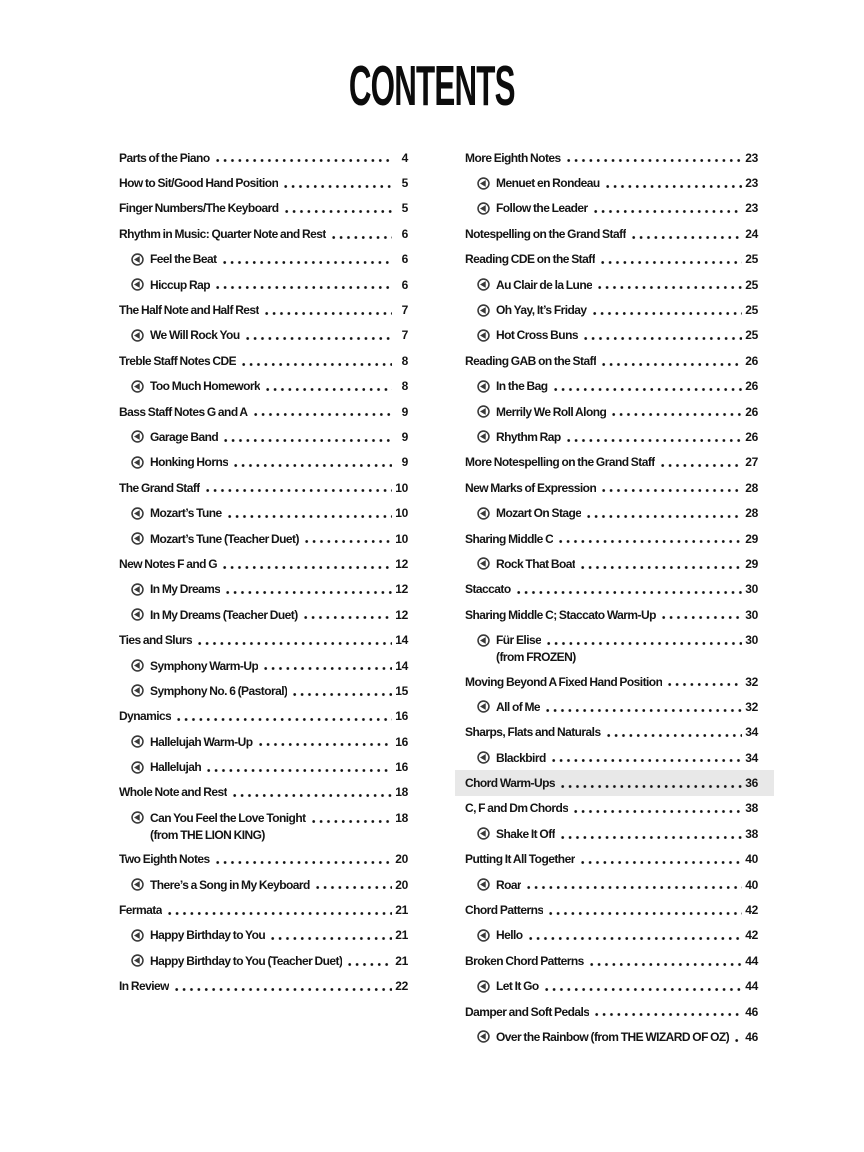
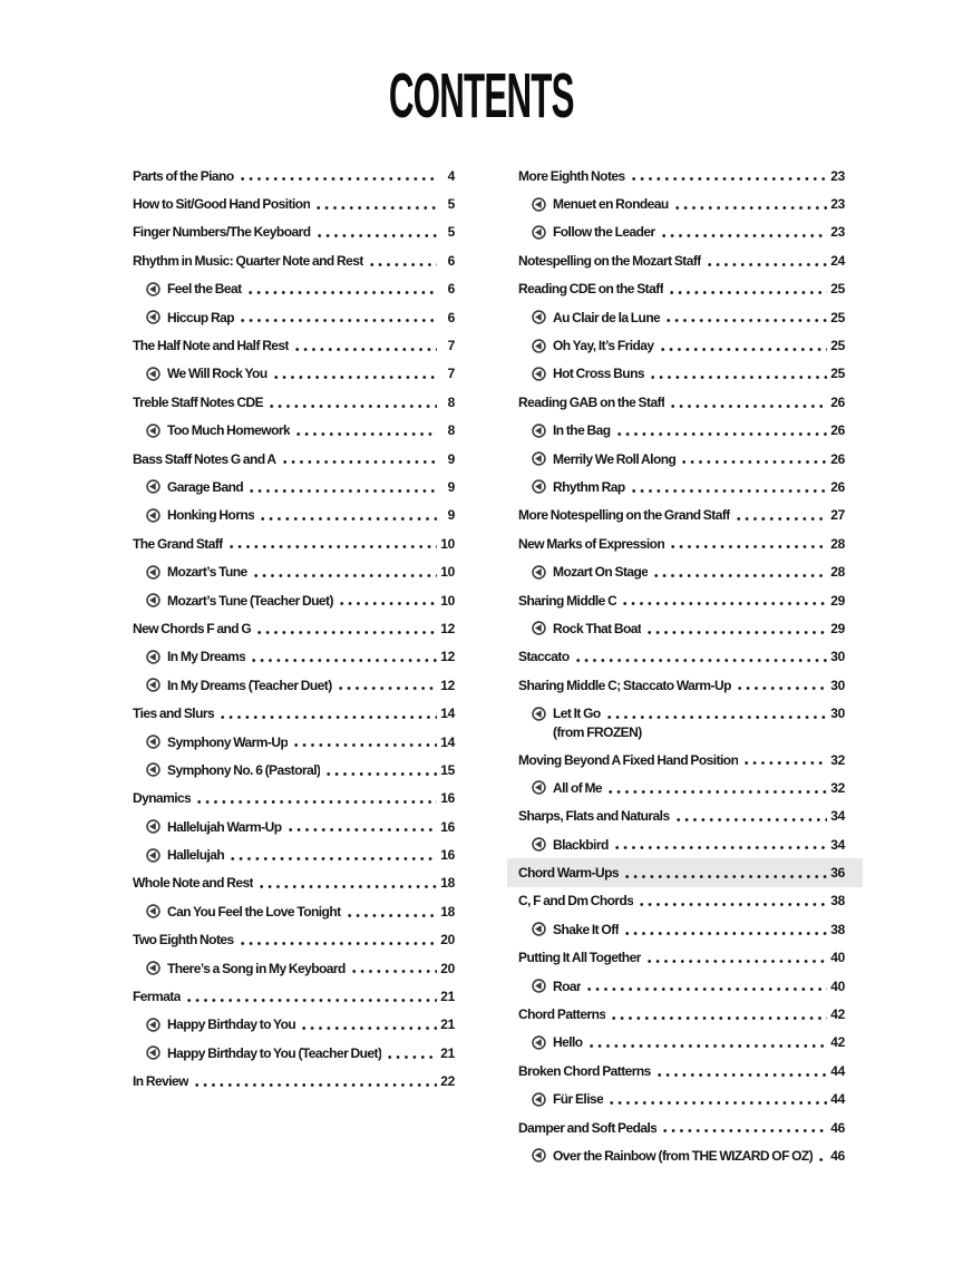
  CONTENTS
  Parts of the Piano
  4
  How to Sit/Good Hand Position
  5
  Finger Numbers/The Keyboard
  5
  Rhythm in Music: Quarter Note and Rest
  6
  Feel the Beat
  6
  Hiccup Rap
  6
  The Half Note and Half Rest
  7
  We Will Rock You
  7
  Treble Staff Notes CDE
  8
  Too Much Homework
  8
  Bass Staff Notes G and A
  9
  Garage Band
  9
  Honking Horns
  9
  The Grand Staff
  10
  Mozart’s Tune
  10
  Mozart’s Tune (Teacher Duet)
  10
- New Notes F and G
+ New Chords F and G
  12
  In My Dreams
  12
  In My Dreams (Teacher Duet)
  12
  Ties and Slurs
  14
  Symphony Warm-Up
  14
  Symphony No. 6 (Pastoral)
  15
  Dynamics
  16
  Hallelujah Warm-Up
  16
  Hallelujah
  16
  Whole Note and Rest
  18
  Can You Feel the Love Tonight
  18
- (from THE LION KING)
  Two Eighth Notes
  20
  There’s a Song in My Keyboard
  20
  Fermata
  21
  Happy Birthday to You
  21
  Happy Birthday to You (Teacher Duet)
  21
  In Review
  22
  More Eighth Notes
  23
  Menuet en Rondeau
  23
  Follow the Leader
  23
- Notespelling on the Grand Staff
+ Notespelling on the Mozart Staff
  24
  Reading CDE on the Staff
  25
  Au Clair de la Lune
  25
  Oh Yay, It’s Friday
  25
  Hot Cross Buns
  25
  Reading GAB on the Staff
  26
  In the Bag
  26
  Merrily We Roll Along
  26
  Rhythm Rap
  26
  More Notespelling on the Grand Staff
  27
  New Marks of Expression
  28
  Mozart On Stage
  28
  Sharing Middle C
  29
  Rock That Boat
  29
  Staccato
  30
  Sharing Middle C; Staccato Warm-Up
  30
- Für Elise
+ Let It Go
  30
  (from FROZEN)
  Moving Beyond A Fixed Hand Position
  32
  All of Me
  32
  Sharps, Flats and Naturals
  34
  Blackbird
  34
  Chord Warm-Ups
  36
  C, F and Dm Chords
  38
  Shake It Off
  38
  Putting It All Together
  40
  Roar
  40
  Chord Patterns
  42
  Hello
  42
  Broken Chord Patterns
  44
- Let It Go
+ Für Elise
  44
  Damper and Soft Pedals
  46
  Over the Rainbow (from THE WIZARD OF OZ)
  46
